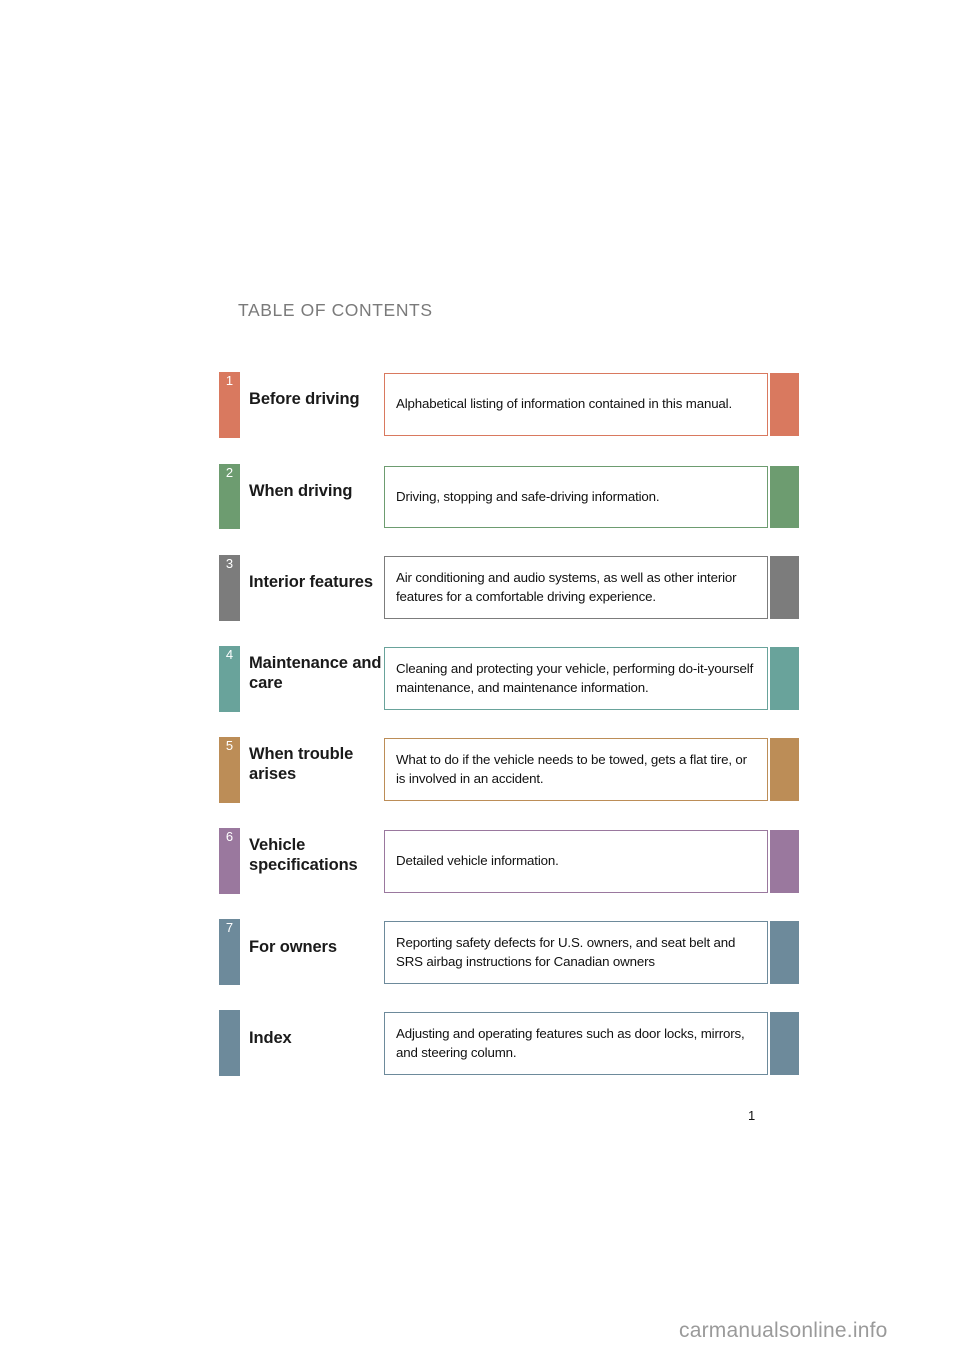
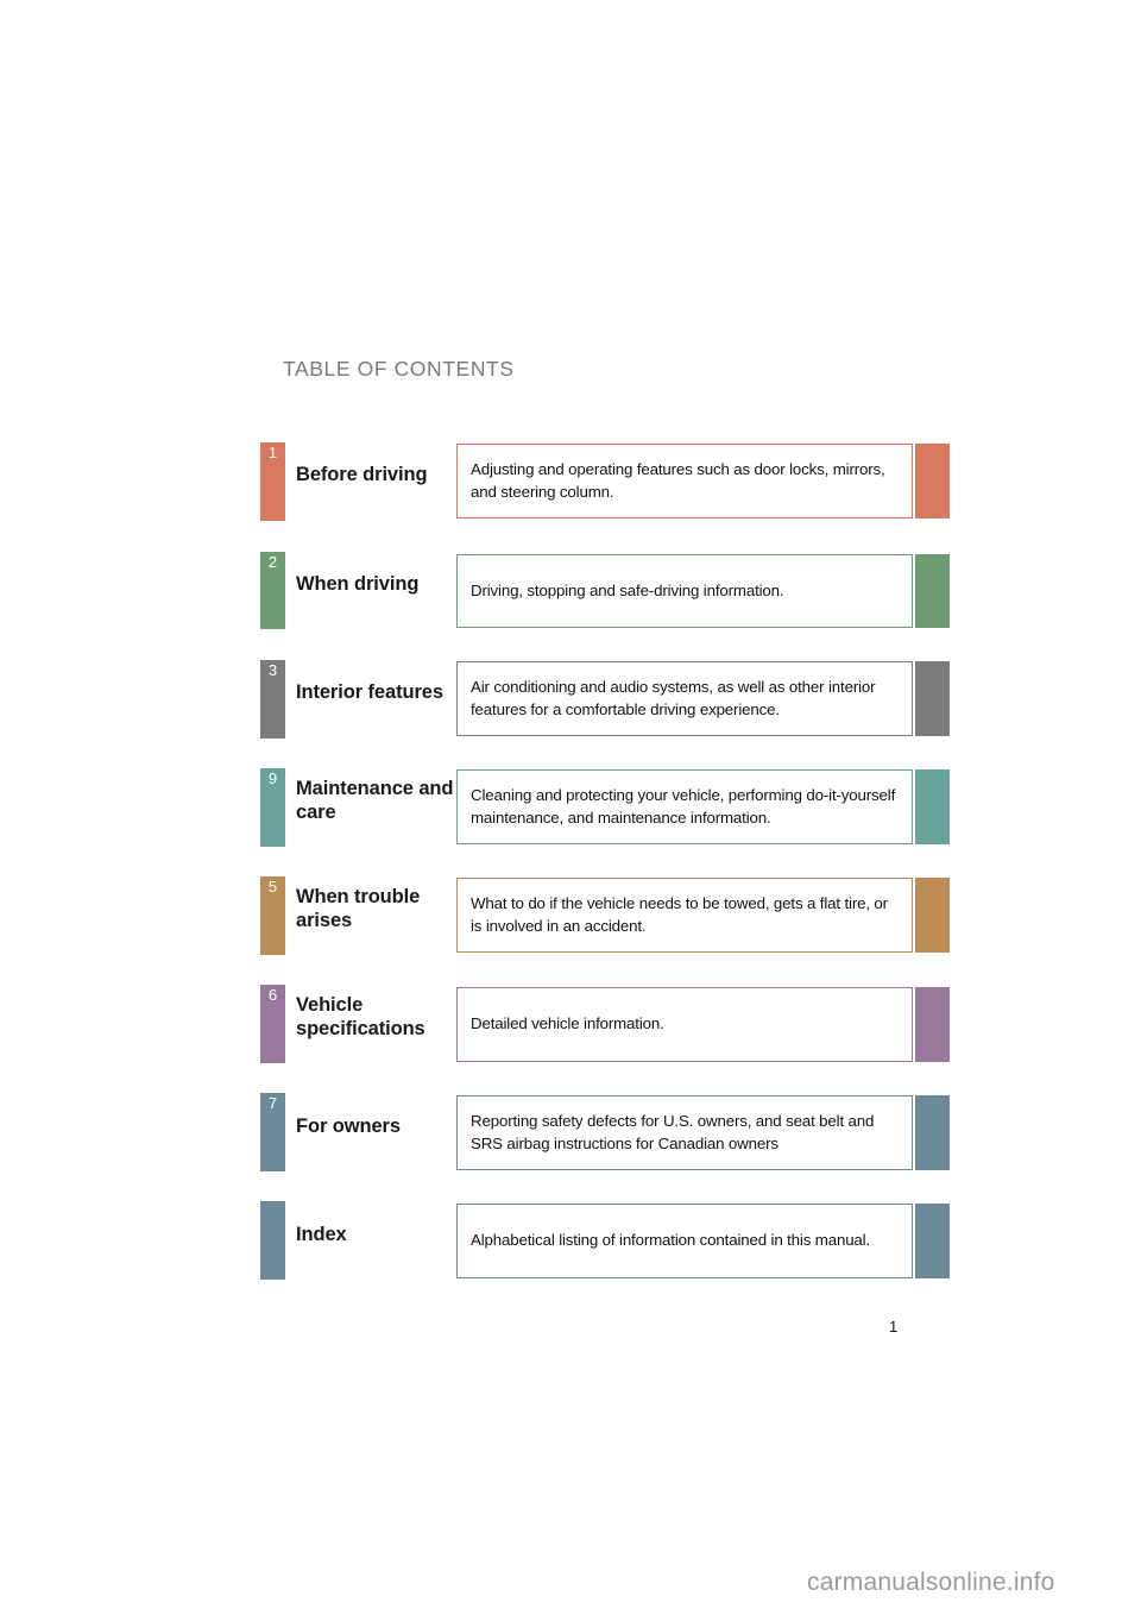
  TABLE OF CONTENTS
  1
  Before driving
- Alphabetical listing of information contained in this manual.
+ Adjusting and operating features such as door locks, mirrors, and steering column.
  2
  When driving
  Driving, stopping and safe-driving information.
  3
  Interior features
  Air conditioning and audio systems, as well as other interior features for a comfortable driving experience.
- 4
+ 9
  Maintenance and care
  Cleaning and protecting your vehicle, performing do-it-yourself maintenance, and maintenance information.
  5
  When trouble arises
  What to do if the vehicle needs to be towed, gets a flat tire, or is involved in an accident.
  6
  Vehicle specifications
  Detailed vehicle information.
  7
  For owners
  Reporting safety defects for U.S. owners, and seat belt and SRS airbag instructions for Canadian owners
  Index
- Adjusting and operating features such as door locks, mirrors, and steering column.
+ Alphabetical listing of information contained in this manual.
  1
  carmanualsonline.info
